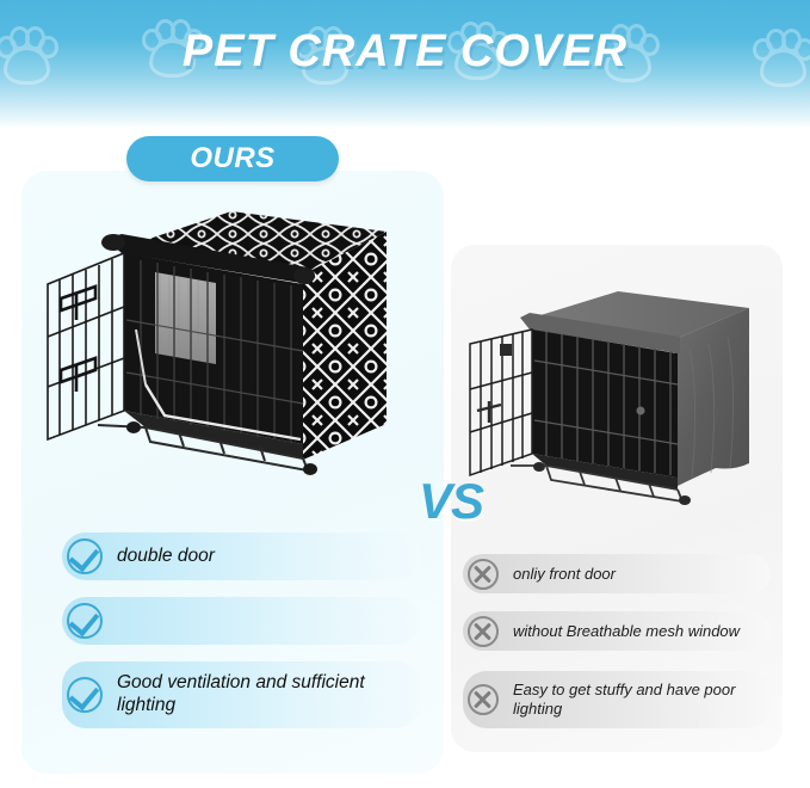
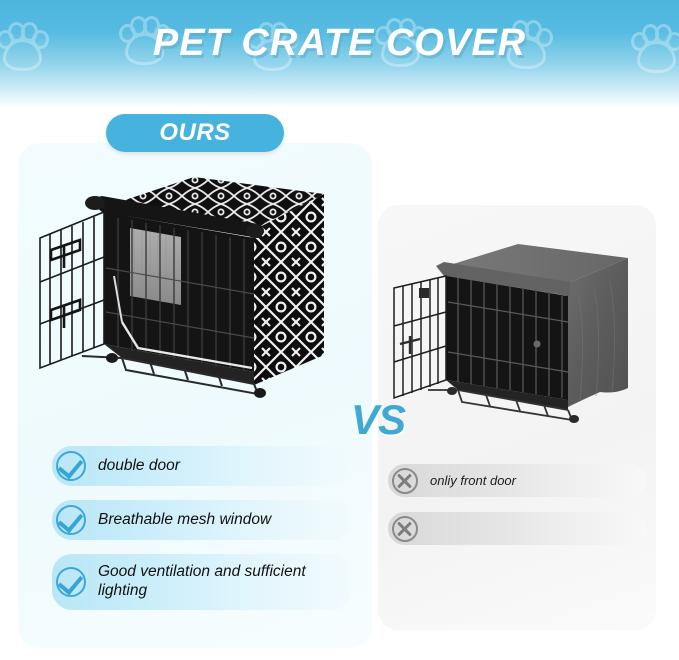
  PET CRATE COVER
  OURS
  VS
  double door
+ Breathable mesh window
  Good ventilation and sufficient lighting
  onliy front door
- without Breathable mesh window
- Easy to get stuffy and have poor lighting
